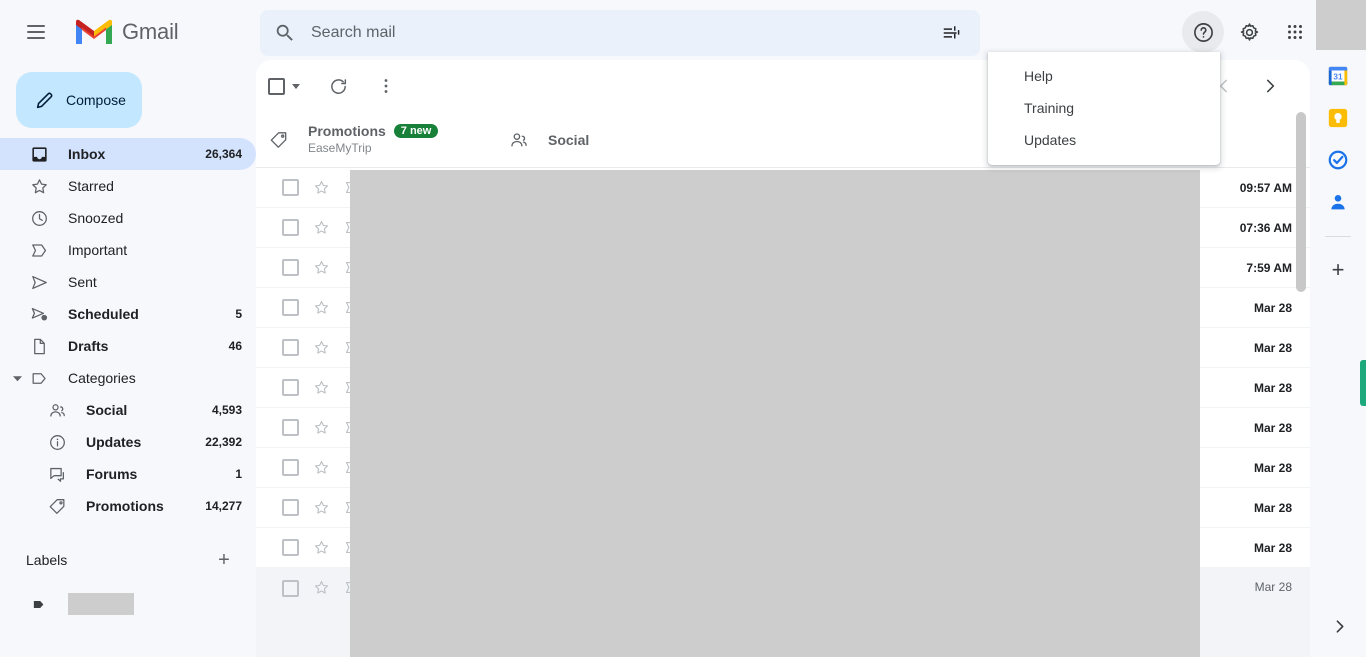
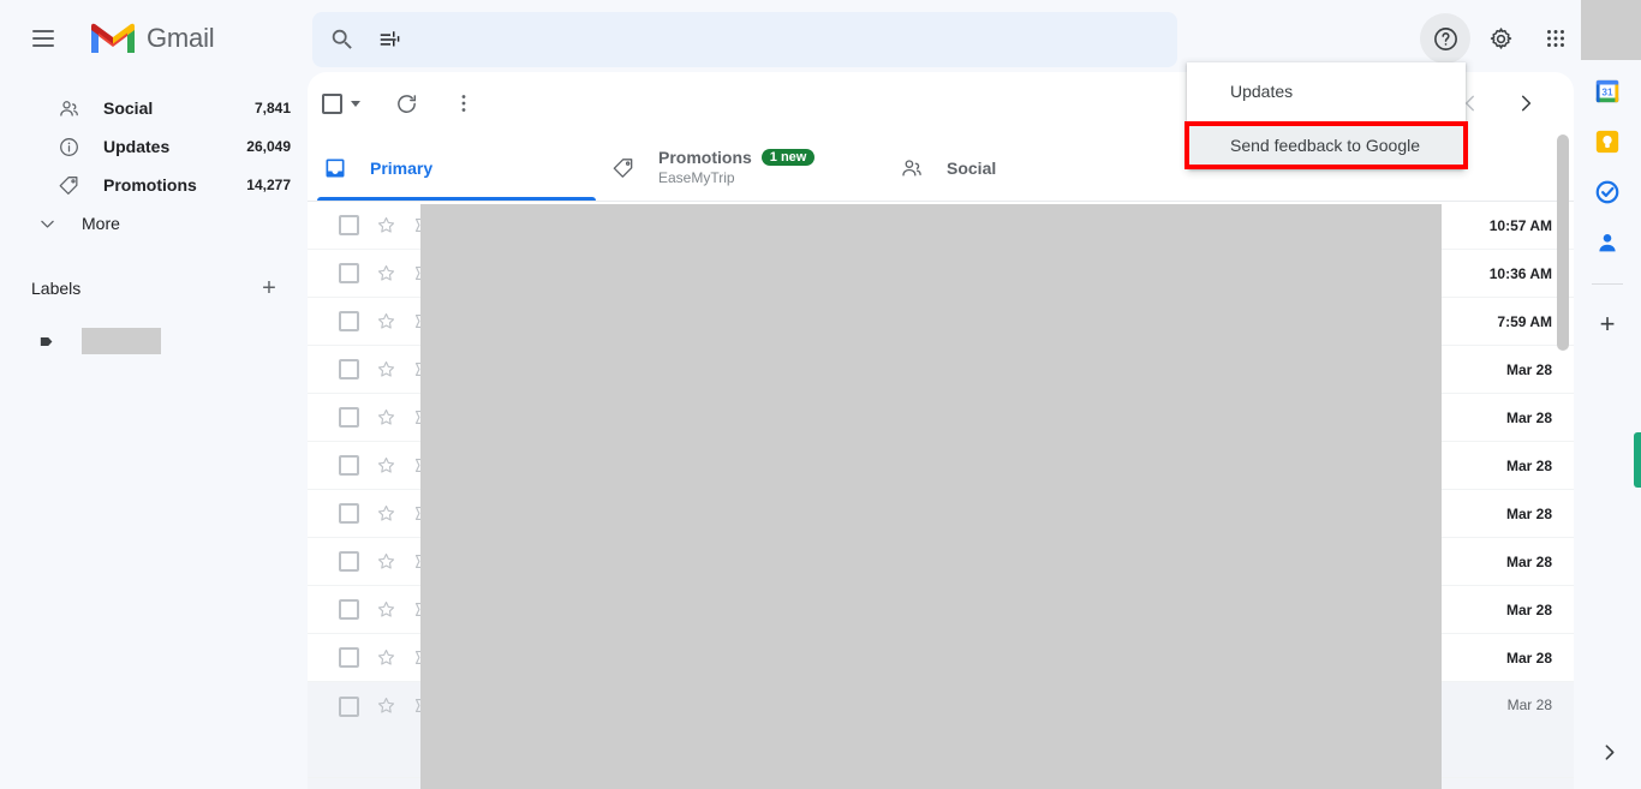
  Gmail
- Search mail
- Compose
- Inbox
- 26,364
- Starred
- Snoozed
- Important
- Sent
- Scheduled
- 5
- Drafts
- 46
- Categories
  Social
- 4,593
+ 7,841
  Updates
- 22,392
+ 26,049
- Forums
- 1
  Promotions
  14,277
+ More
  Labels
  +
+ Primary
  Promotions
- 7 new
+ 1 new
  EaseMyTrip
  Social
- 09:57 AM
+ 10:57 AM
- 07:36 AM
+ 10:36 AM
  7:59 AM
  Mar 28
  Mar 28
  Mar 28
  Mar 28
  Mar 28
  Mar 28
  Mar 28
  Mar 28
  31
  +
- Help
- Training
  Updates
+ Send feedback to Google
